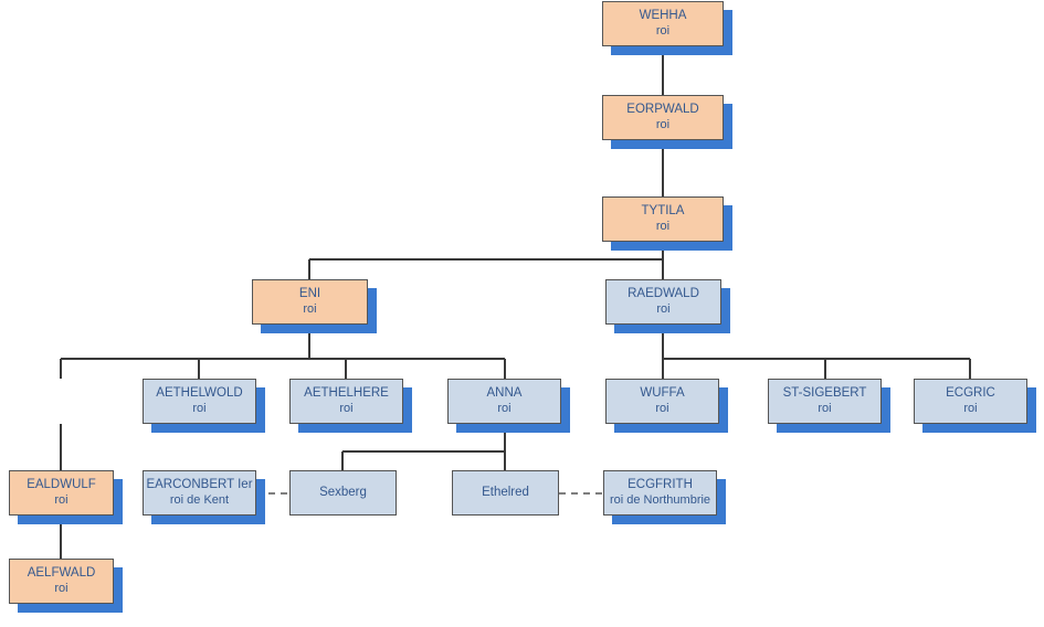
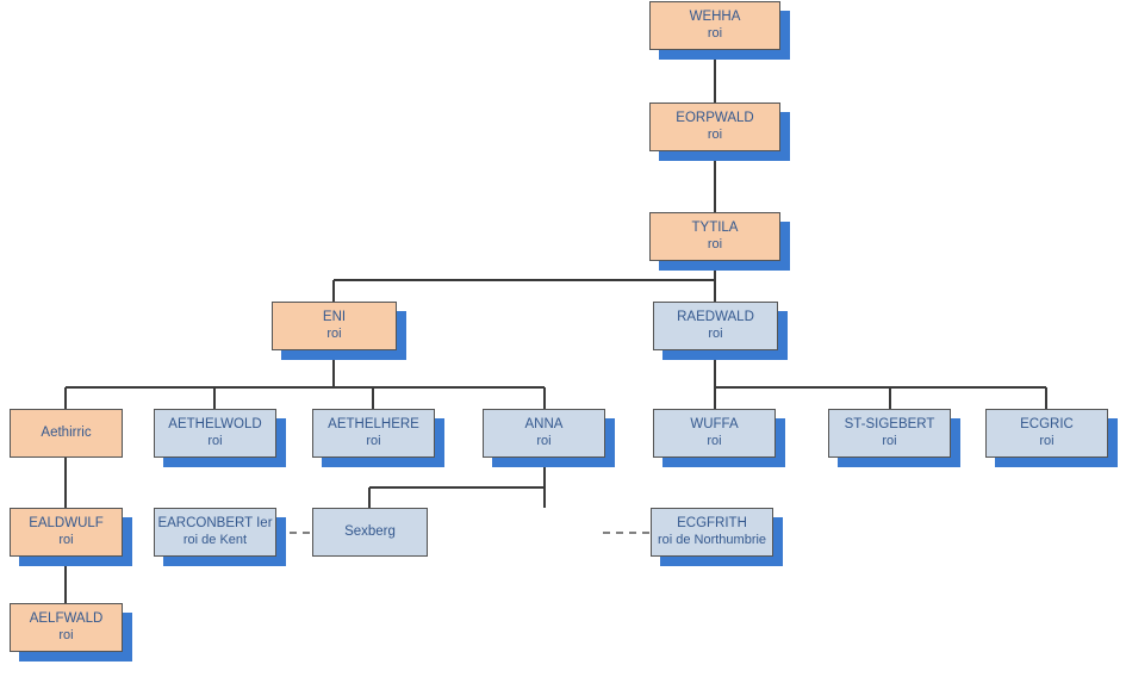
  WEHHA
  roi
  EORPWALD
  roi
  TYTILA
  roi
  ENI
  roi
  RAEDWALD
  roi
+ Aethirric
  AETHELWOLD
  roi
  AETHELHERE
  roi
  ANNA
  roi
  WUFFA
  roi
  ST-SIGEBERT
  roi
  ECGRIC
  roi
  EALDWULF
  roi
  EARCONBERT Ier
  roi de Kent
  Sexberg
- Ethelred
  ECGFRITH
  roi de Northumbrie
  AELFWALD
  roi
